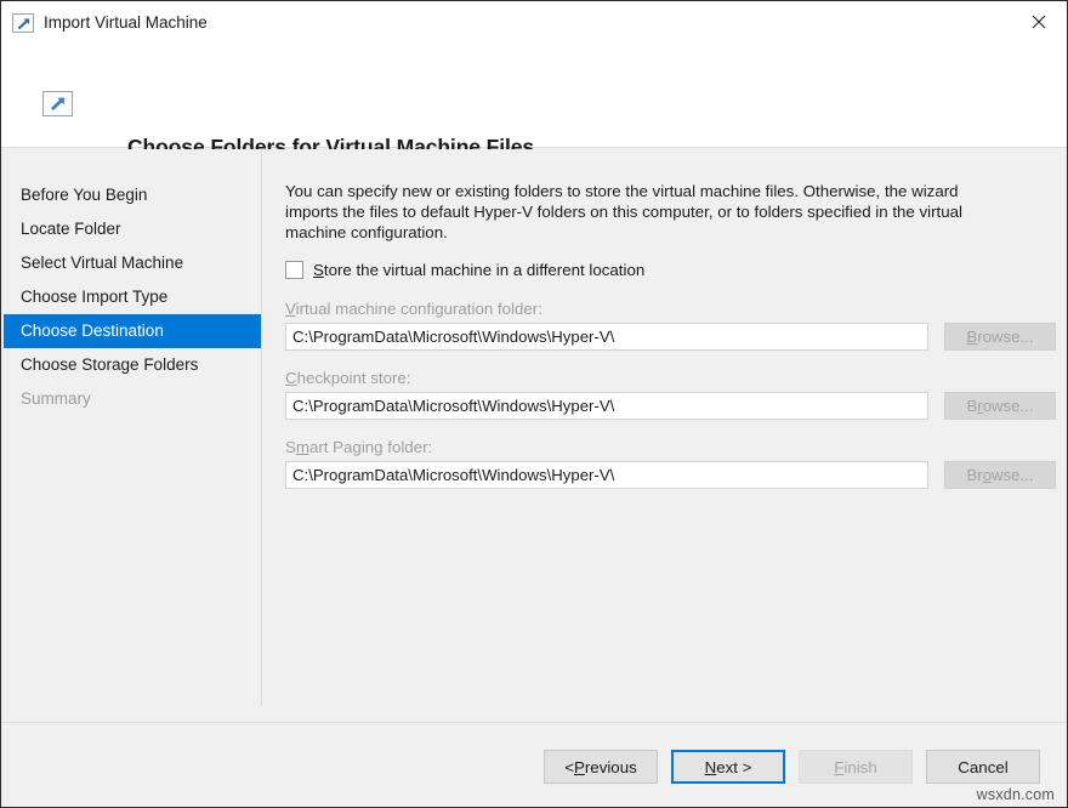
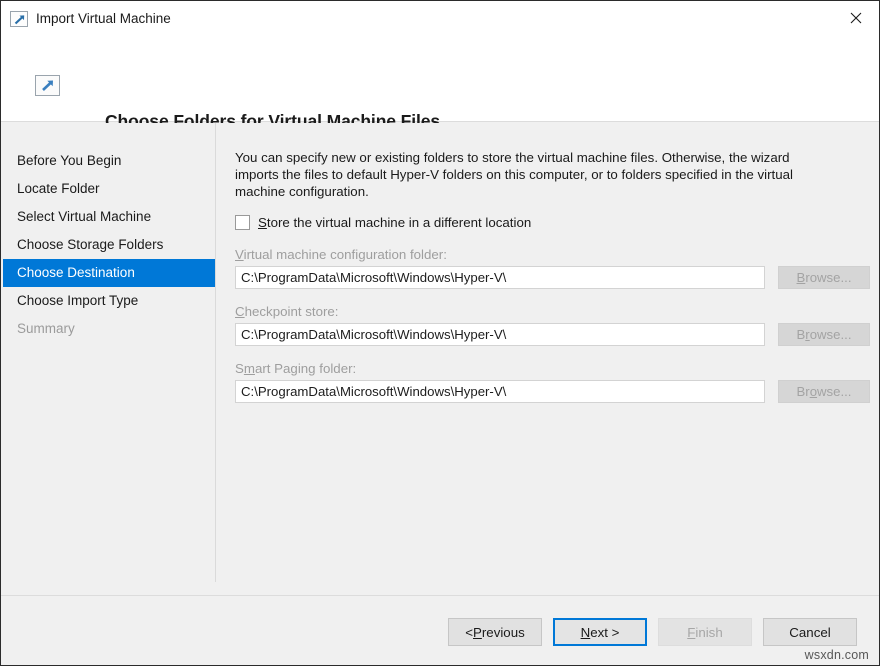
  Import Virtual Machine
  Choose Folders for Virtual Machine Files
  Before You Begin
  Locate Folder
  Select Virtual Machine
- Choose Import Type
+ Choose Storage Folders
  Choose Destination
- Choose Storage Folders
+ Choose Import Type
  Summary
  You can specify new or existing folders to store the virtual machine files. Otherwise, the wizard imports the files to default Hyper-V folders on this computer, or to folders specified in the virtual machine configuration.
  Store the virtual machine in a different location
  Virtual machine configuration folder:
  C:\ProgramData\Microsoft\Windows\Hyper-V\
  B
  rowse...
  Checkpoint store:
  C:\ProgramData\Microsoft\Windows\Hyper-V\
  B
  r
  owse...
  Smart Paging folder:
  C:\ProgramData\Microsoft\Windows\Hyper-V\
  Br
  o
  wse...
  <
  P
  revious
  N
  ext >
  F
  inish
  Cancel
  wsxdn.com
